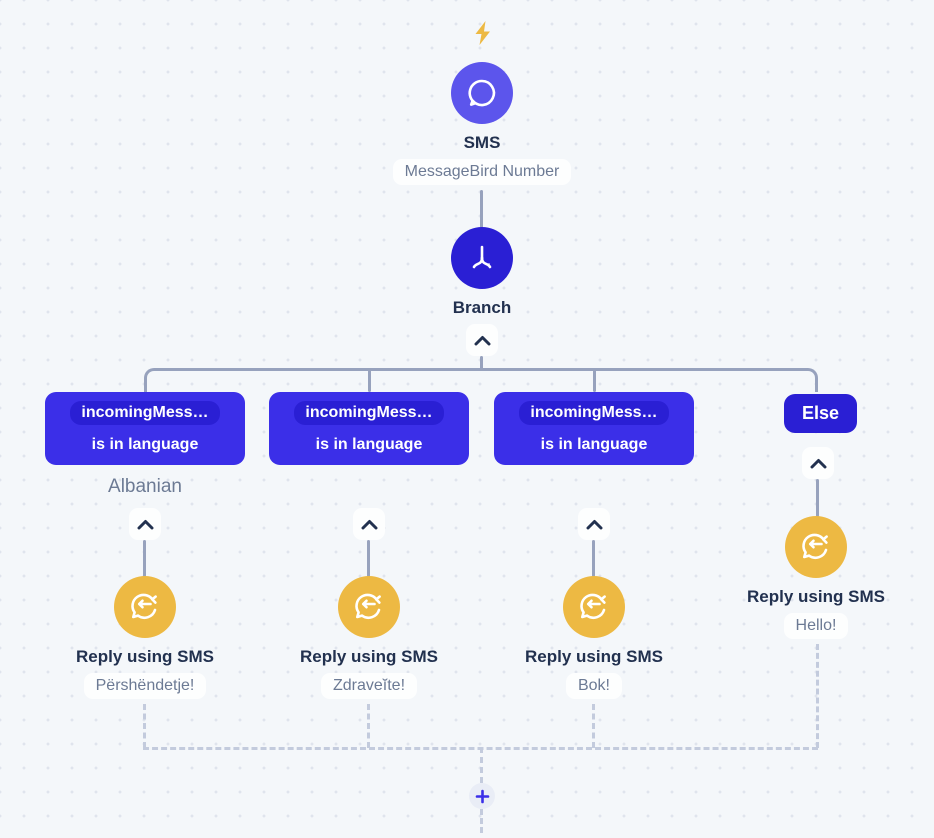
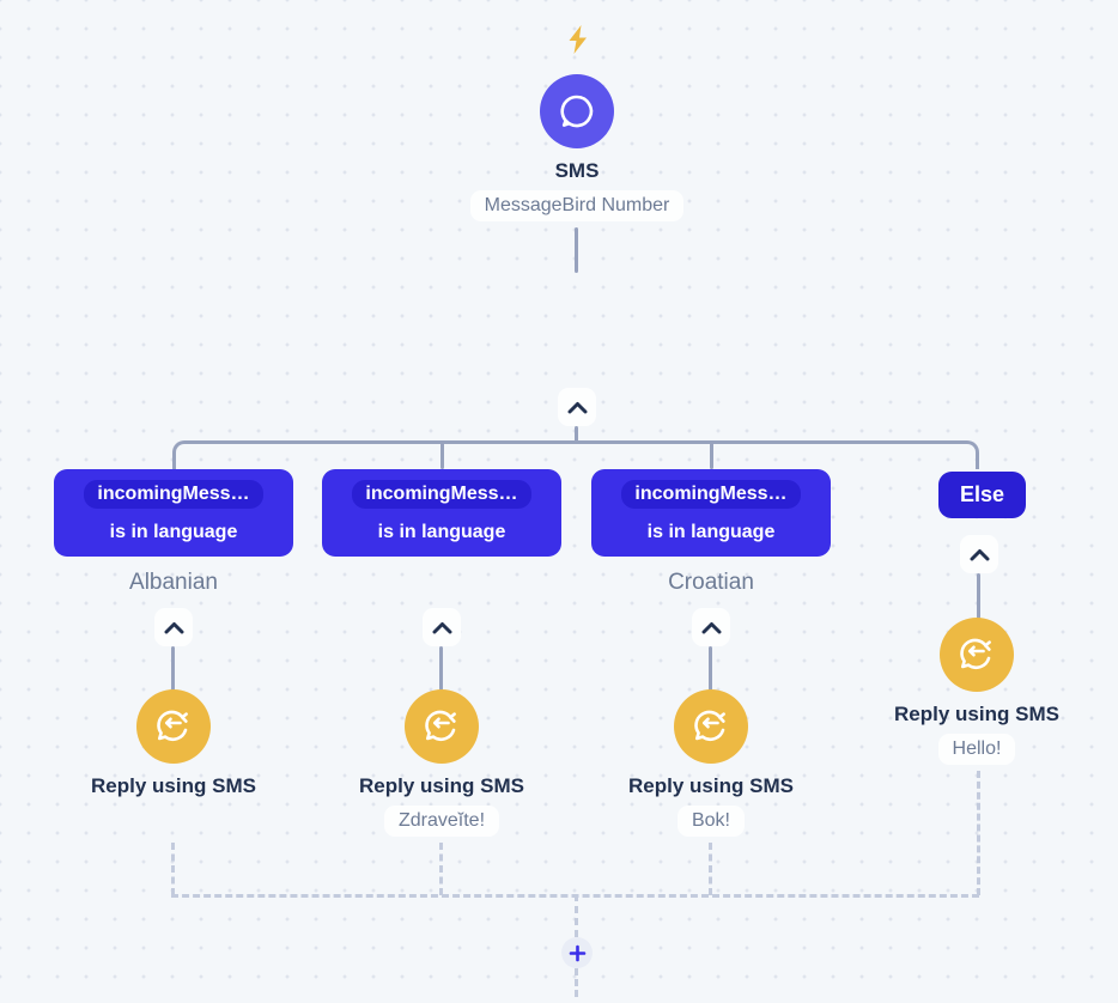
  SMS
  MessageBird Number
- Branch
  incomingMess…
  is in language
  Albanian
  incomingMess…
  is in language
  incomingMess…
  is in language
+ Croatian
  Else
  Reply using SMS
  Hello!
  Reply using SMS
- Përshëndetje!
  Reply using SMS
  Zdraveĭte!
  Reply using SMS
  Bok!
